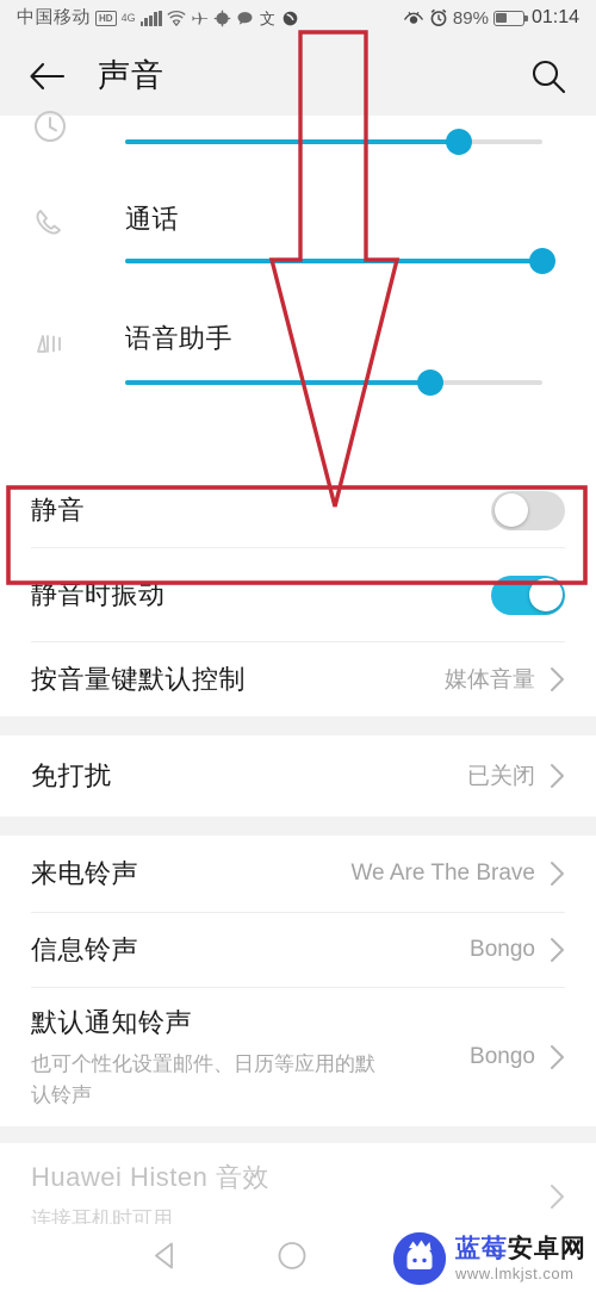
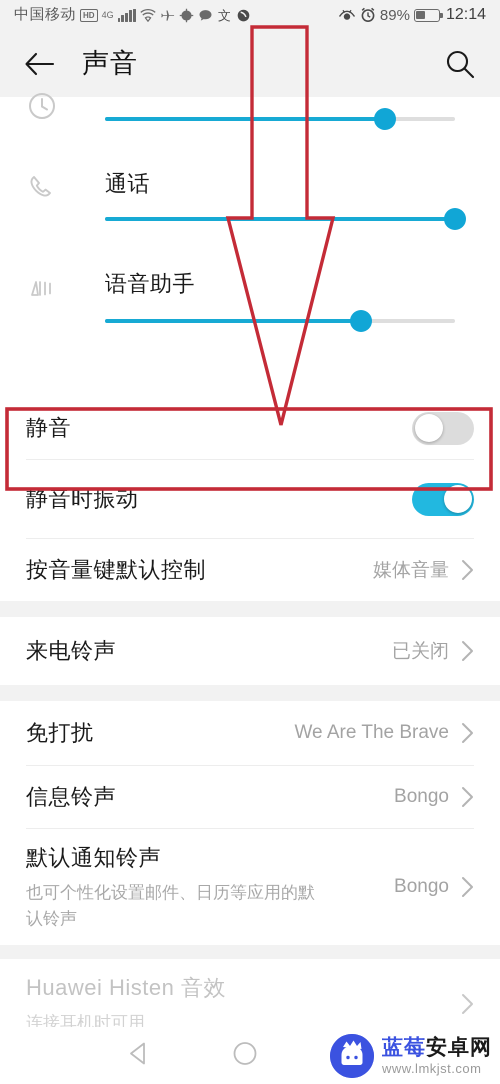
  中国移动
  HD
  4G
  文
  89%
- 01:14
+ 12:14
  声音
  通话
  语音助手
  静音
  静音时振动
  按音量键默认控制
  媒体音量
- 免打扰
+ 来电铃声
  已关闭
- 来电铃声
+ 免打扰
  We Are The Brave
  信息铃声
  Bongo
  默认通知铃声
  也可个性化设置邮件、日历等应用的默认铃声
  Bongo
  Huawei Histen 音效
  连接耳机时可用
  蓝莓安卓网
  www.lmkjst.com
